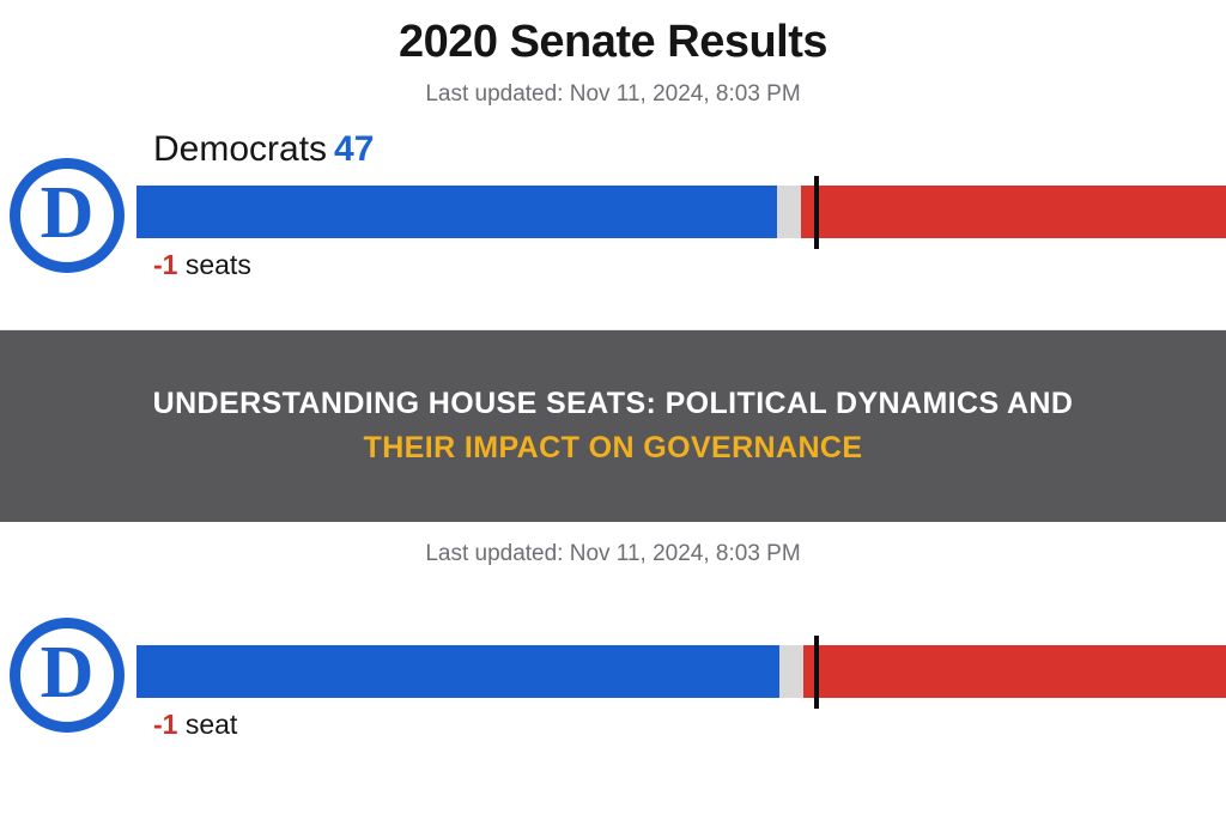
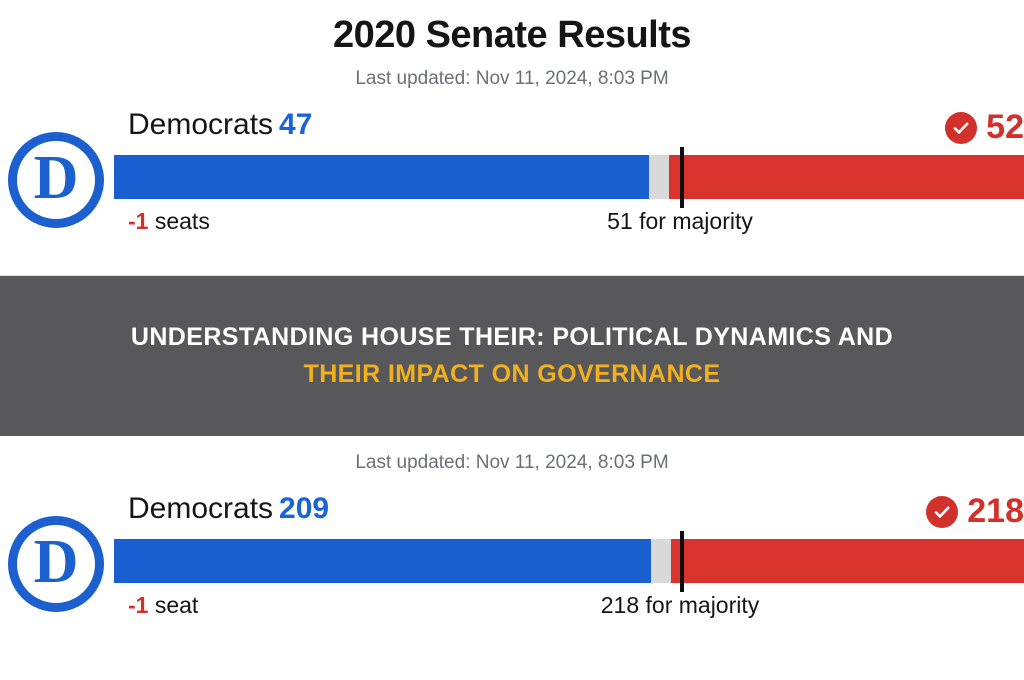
  2020 Senate Results
  Last updated: Nov 11, 2024, 8:03 PM
  D
  Democrats 47
+ 52
  -1 seats
+ 51 for majority
  Last updated: Nov 11, 2024, 8:03 PM
  D
+ Democrats 209
+ 218
  -1 seat
+ 218 for majority
- UNDERSTANDING HOUSE SEATS: POLITICAL DYNAMICS AND
+ UNDERSTANDING HOUSE THEIR: POLITICAL DYNAMICS AND
  THEIR IMPACT ON GOVERNANCE
